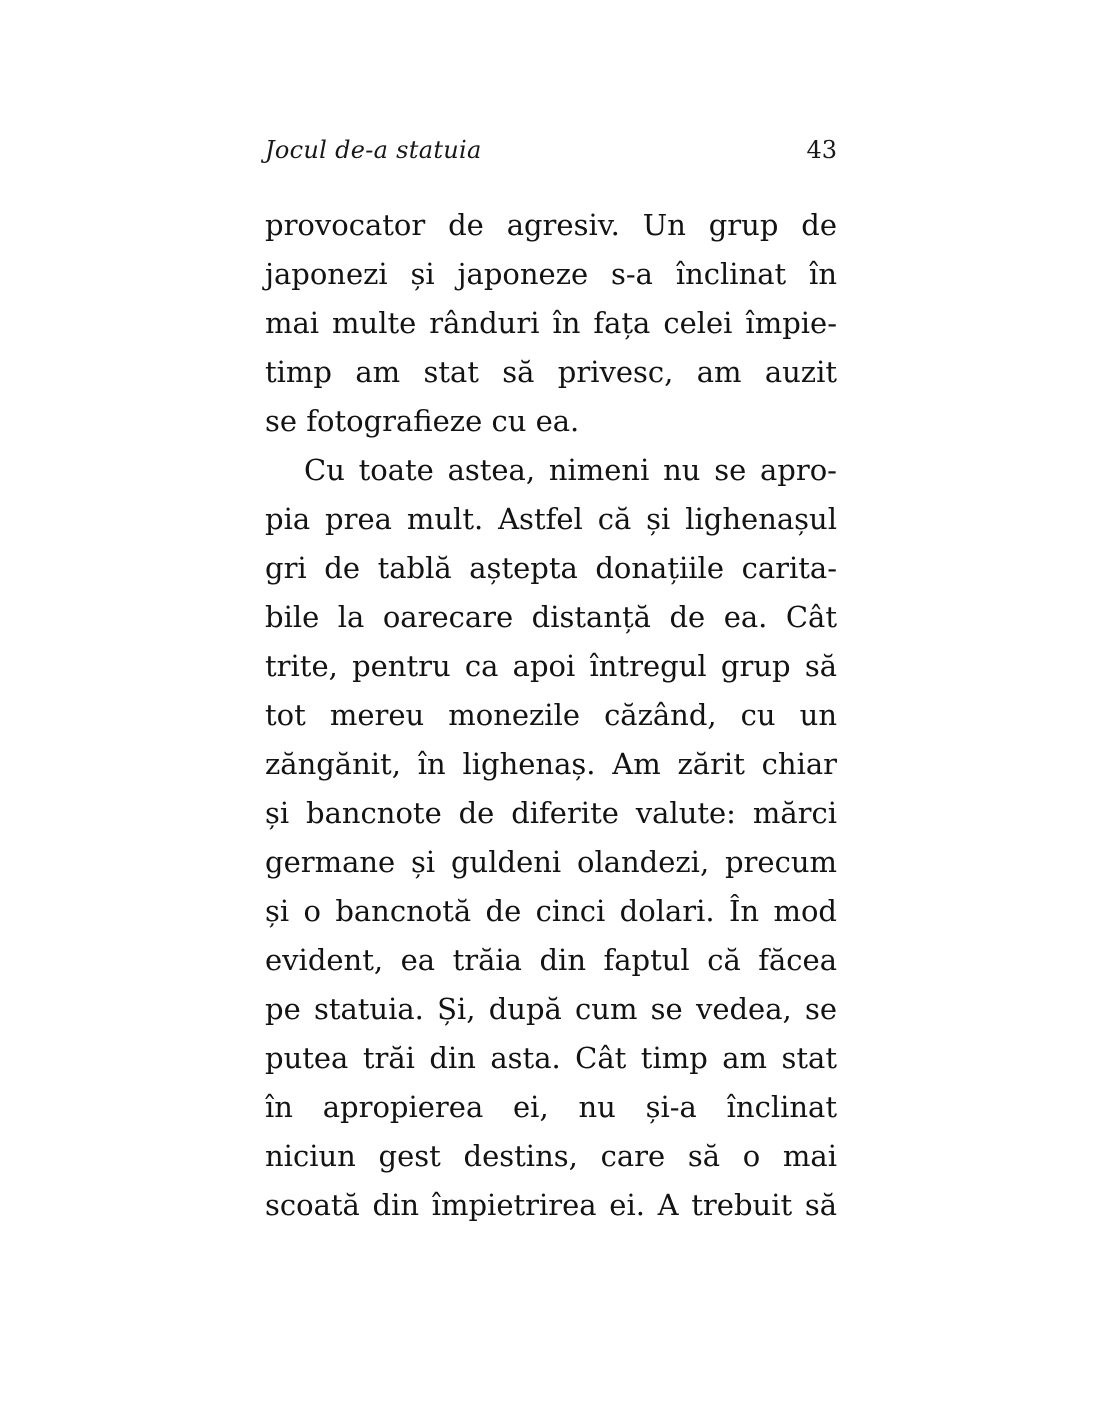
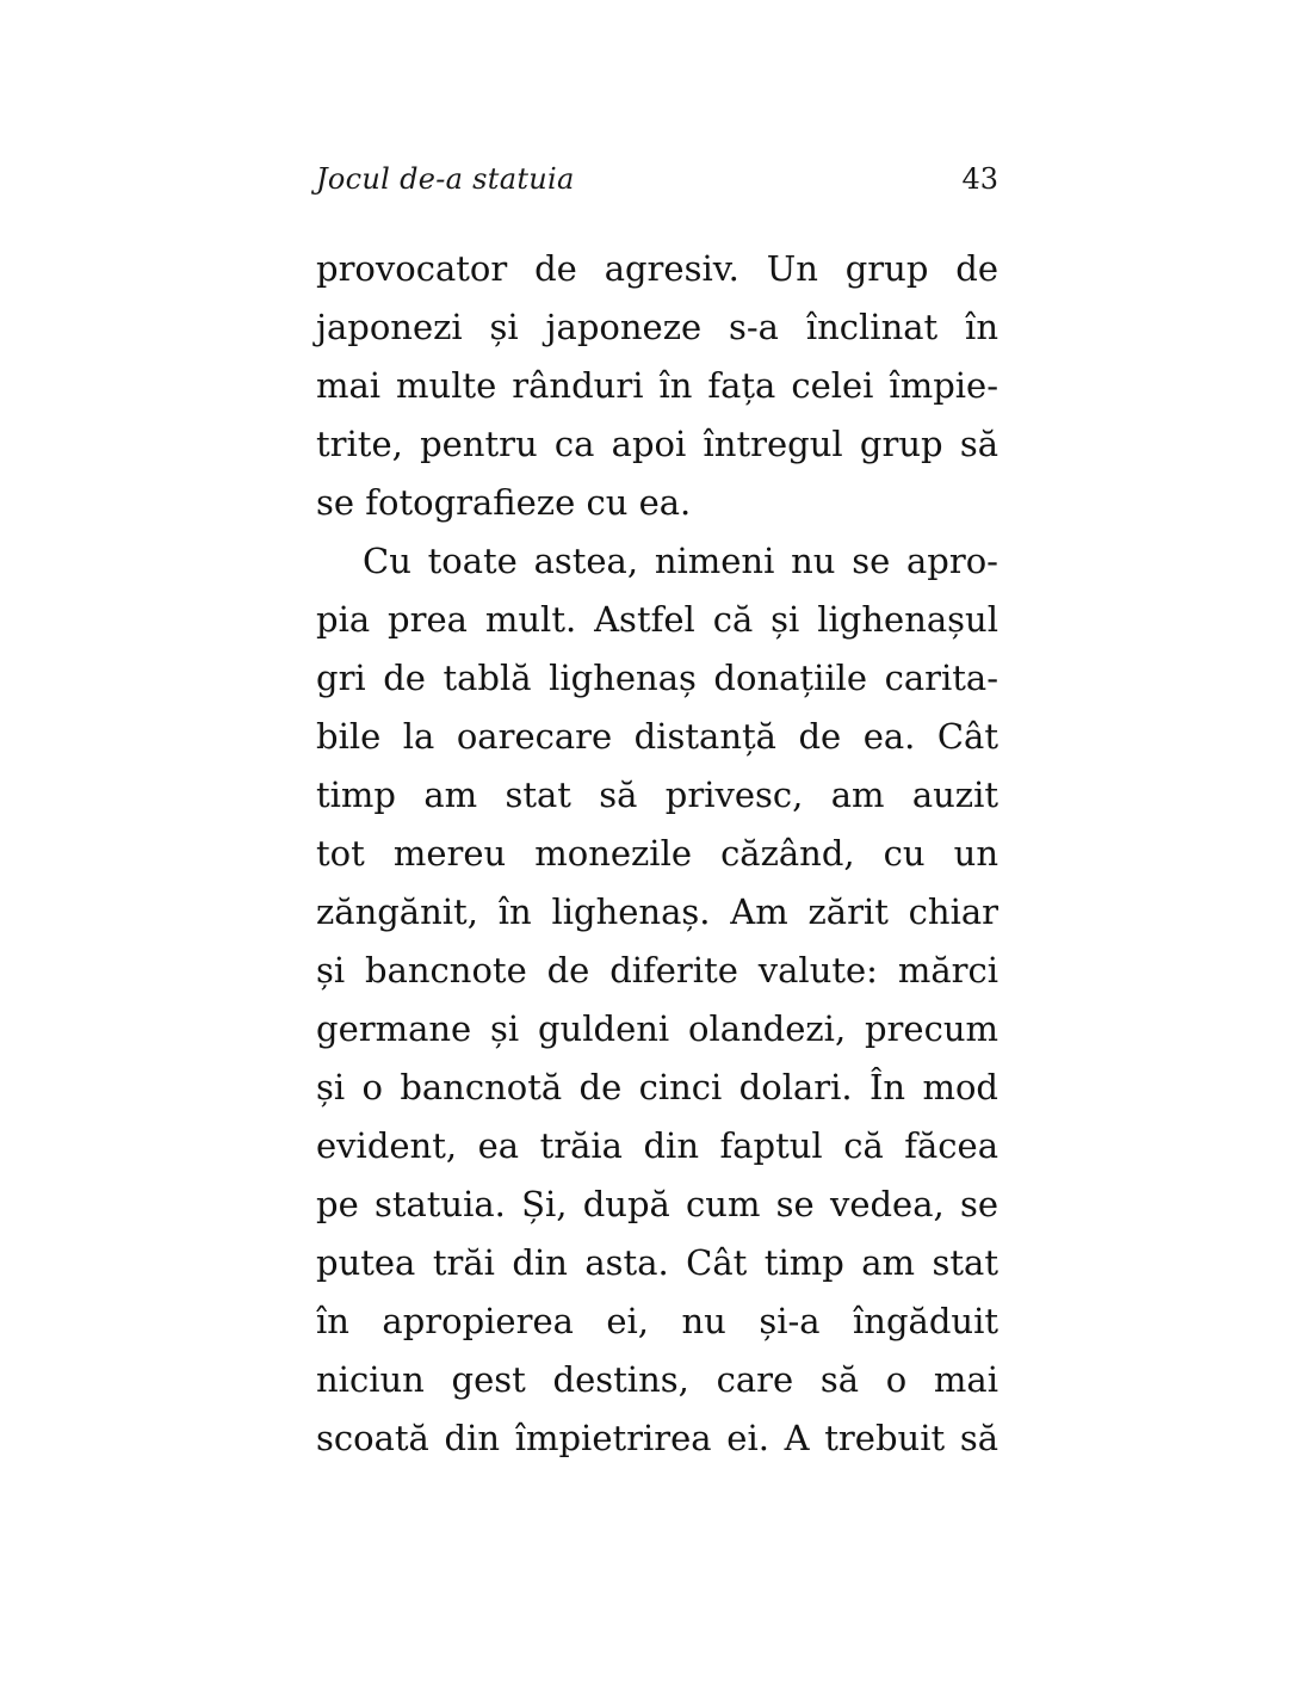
  Jocul de-a statuia
  43
  provocator de agresiv. Un grup de
  japonezi și japoneze s-a înclinat în
  mai multe rânduri în fața celei împie-
- timp am stat să privesc, am auzit
+ trite, pentru ca apoi întregul grup să
  se fotografieze cu ea.
  Cu toate astea, nimeni nu se apro-
  pia prea mult. Astfel că și lighenașul
- gri de tablă aștepta donațiile carita-
+ gri de tablă lighenaș donațiile carita-
  bile la oarecare distanță de ea. Cât
- trite, pentru ca apoi întregul grup să
+ timp am stat să privesc, am auzit
  tot mereu monezile căzând, cu un
  zăngănit, în lighenaș. Am zărit chiar
  și bancnote de diferite valute: mărci
  germane și guldeni olandezi, precum
  și o bancnotă de cinci dolari. În mod
  evident, ea trăia din faptul că făcea
  pe statuia. Și, după cum se vedea, se
  putea trăi din asta. Cât timp am stat
- în apropierea ei, nu și-a înclinat
+ în apropierea ei, nu și-a îngăduit
  niciun gest destins, care să o mai
  scoată din împietrirea ei. A trebuit să
